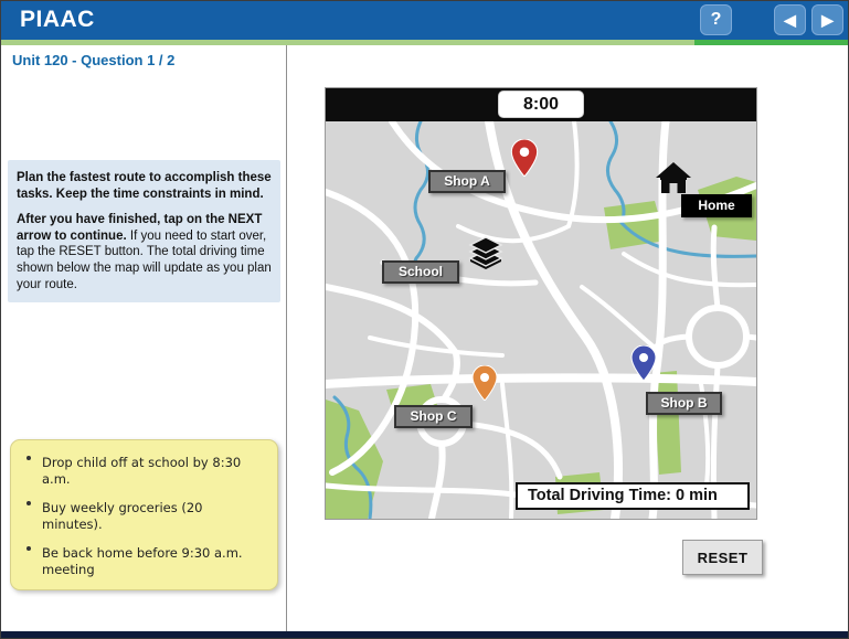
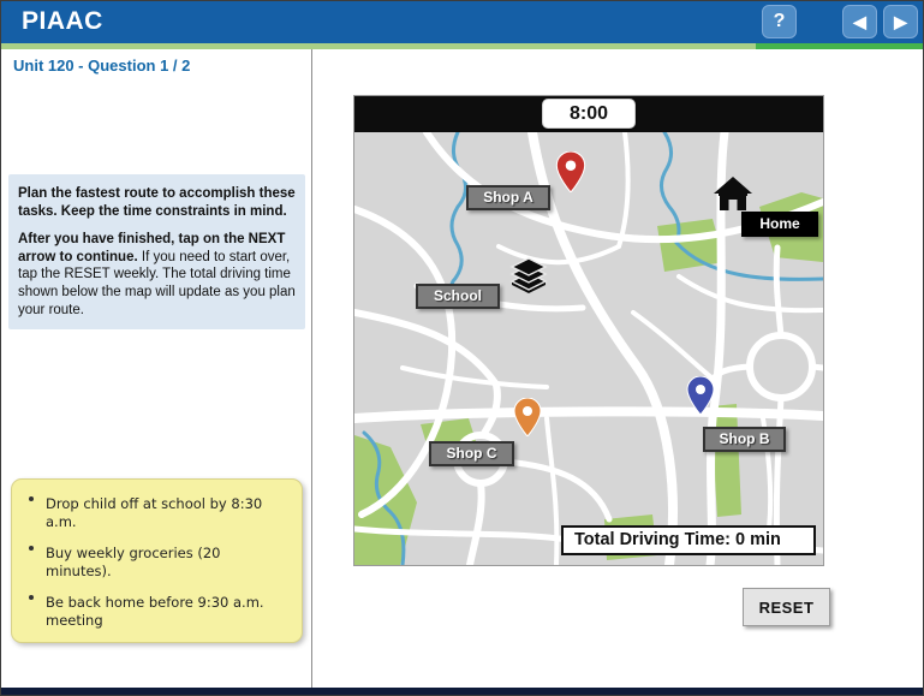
  PIAAC
  ?
  ◀
  ▶
  Unit 120 - Question 1 / 2
  Plan the fastest route to accomplish these tasks. Keep the time constraints in mind.
- After you have finished, tap on the NEXT arrow to continue. If you need to start over, tap the RESET button. The total driving time shown below the map will update as you plan your route.
+ After you have finished, tap on the NEXT arrow to continue. If you need to start over, tap the RESET weekly. The total driving time shown below the map will update as you plan your route.
  Drop child off at school by 8:30 a.m.
  Buy weekly groceries (20 minutes).
  Be back home before 9:30 a.m. meeting
  8:00
  Shop A
  Home
  School
  Shop B
  Shop C
  Total Driving Time: 0 min
  RESET
